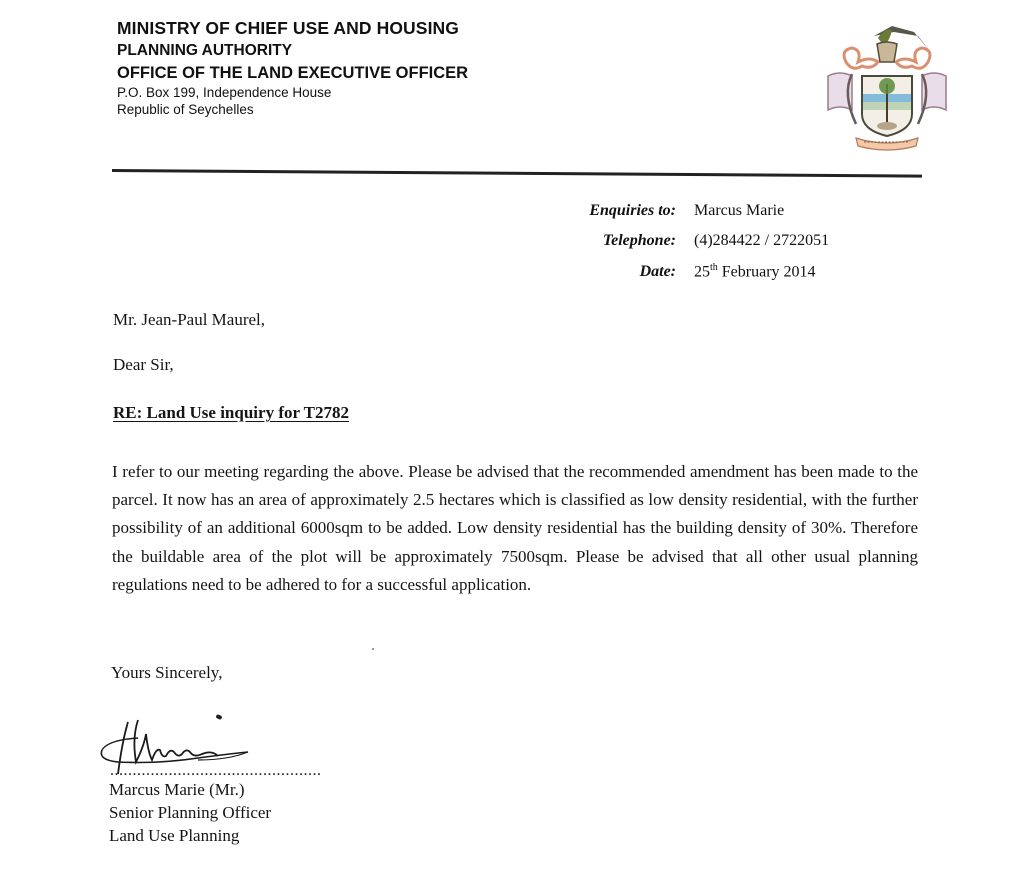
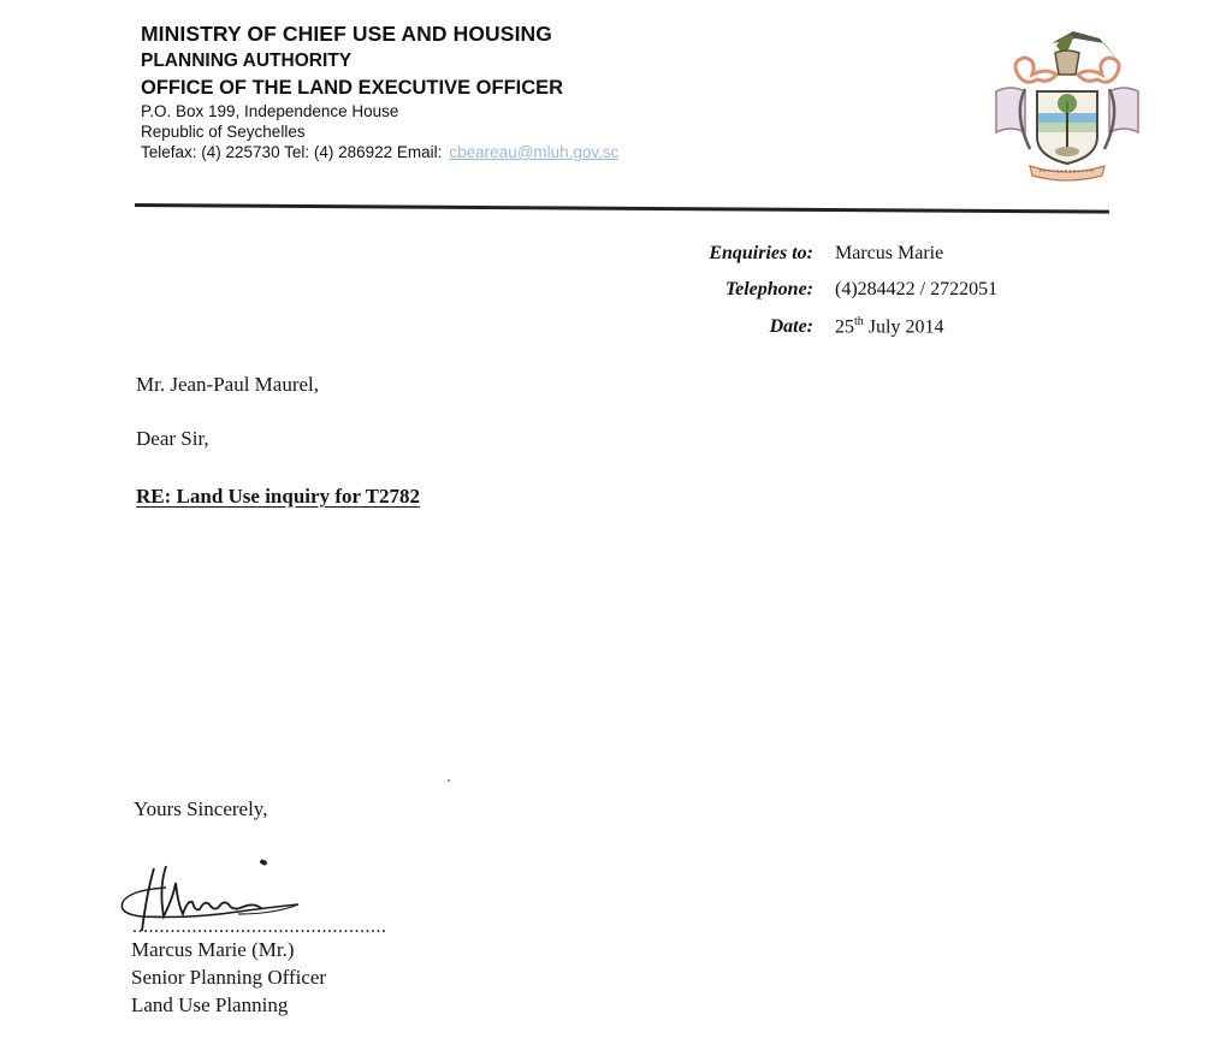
  MINISTRY OF CHIEF USE AND HOUSING
  PLANNING AUTHORITY
  OFFICE OF THE LAND EXECUTIVE OFFICER
  P.O. Box 199, Independence House
  Republic of Seychelles
+ Telefax: (4) 225730 Tel: (4) 286922 Email: cbeareau@mluh.gov.sc
  Enquiries to:
  Marcus Marie
  Telephone:
  (4)284422 / 2722051
  Date:
- 25th February 2014
+ 25th July 2014
  Mr. Jean-Paul Maurel,
  Dear Sir,
  RE: Land Use inquiry for T2782
- I refer to our meeting regarding the above. Please be advised that the recommended amendment has been made to the parcel. It now has an area of approximately 2.5 hectares which is classified as low density residential, with the further possibility of an additional 6000sqm to be added. Low density residential has the building density of 30%. Therefore the buildable area of the plot will be approximately 7500sqm. Please be advised that all other usual planning regulations need to be adhered to for a successful application.
  Yours Sincerely,
  ...............................................
  Marcus Marie (Mr.)
  Senior Planning Officer
  Land Use Planning
